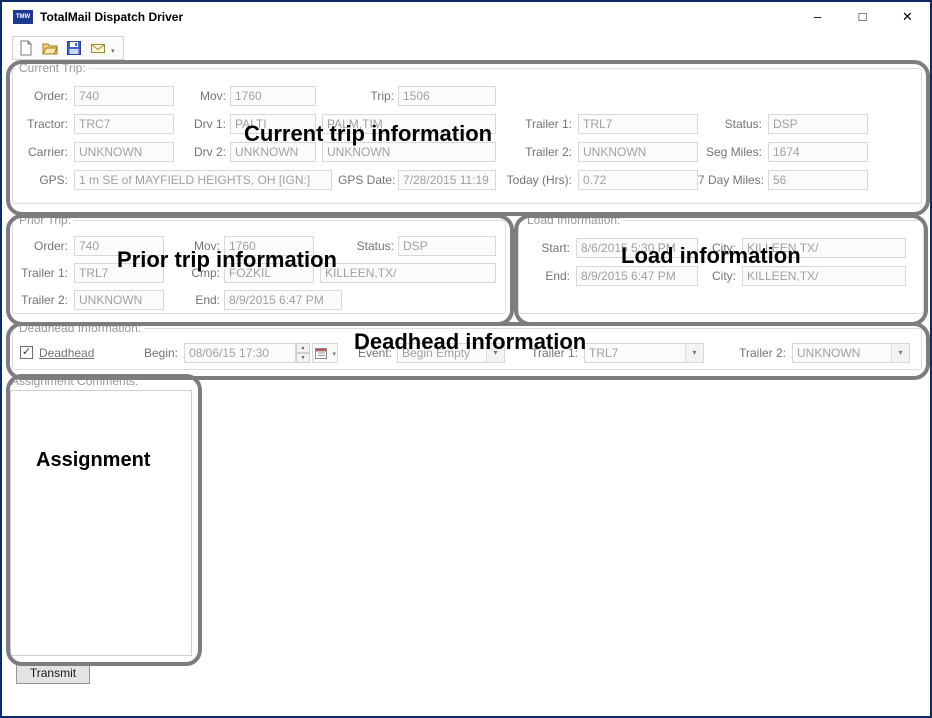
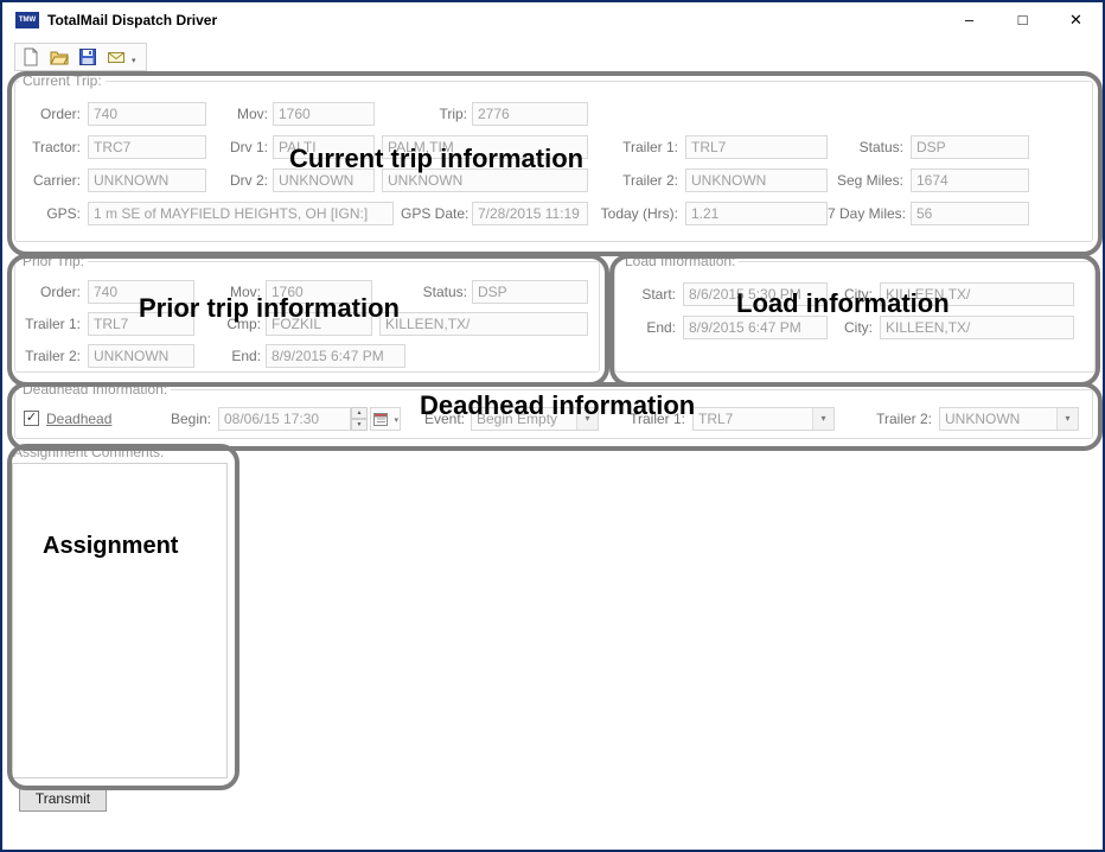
  TotalMail Dispatch Driver
  –
  □
  ✕
  Current Trip:
  Order:
  740
  Mov:
  1760
  Trip:
- 1506
+ 2776
  Tractor:
  TRC7
  Drv 1:
  PALTI
  PALM,TIM
  Trailer 1:
  TRL7
  Status:
  DSP
  Carrier:
  UNKNOWN
  Drv 2:
  UNKNOWN
  UNKNOWN
  Trailer 2:
  UNKNOWN
  Seg Miles:
  1674
  GPS:
  1 m SE of MAYFIELD HEIGHTS, OH [IGN:]
  GPS Date:
  7/28/2015 11:19
  Today (Hrs):
- 0.72
+ 1.21
  7 Day Miles
  56
  Prior Trip:
  Order:
  740
  Mov:
  1760
  Status:
  DSP
  Trailer 1:
  TRL7
  Cmp:
  FOZKIL
  KILLEEN,TX/
  Trailer 2:
  UNKNOWN
  End:
  8/9/2015 6:47 PM
  Load Information:
  Start:
  8/6/2015 5:30 PM
  City:
  KILLEEN,TX/
  End:
  8/9/2015 6:47 PM
  City:
  KILLEEN,TX/
  Deadhead Information:
  ✓
  Deadhead
  Begin:
  08/06/15 17:30
  Event:
  Begin Empty
  ▾
  Trailer 1:
  TRL7
  ▾
  Trailer 2:
  UNKNOWN
  ▾
  Assignment Comments:
  Transmit
  Current trip information
  Prior trip information
  Load information
  Deadhead information
  Assignment
